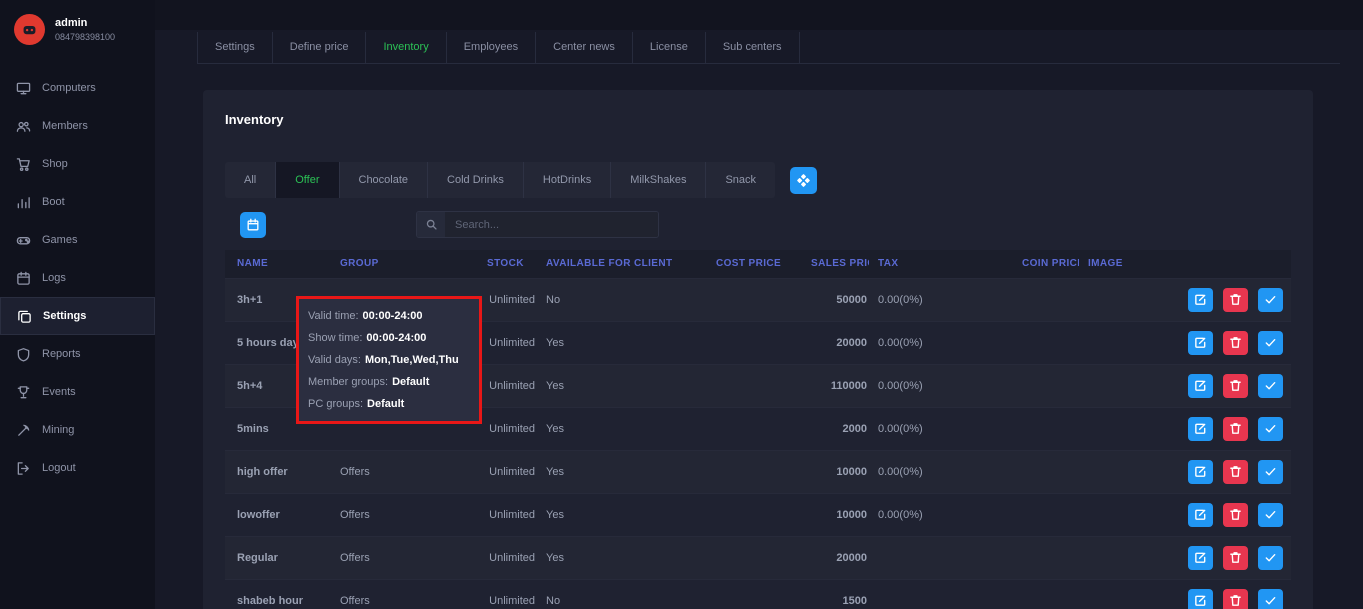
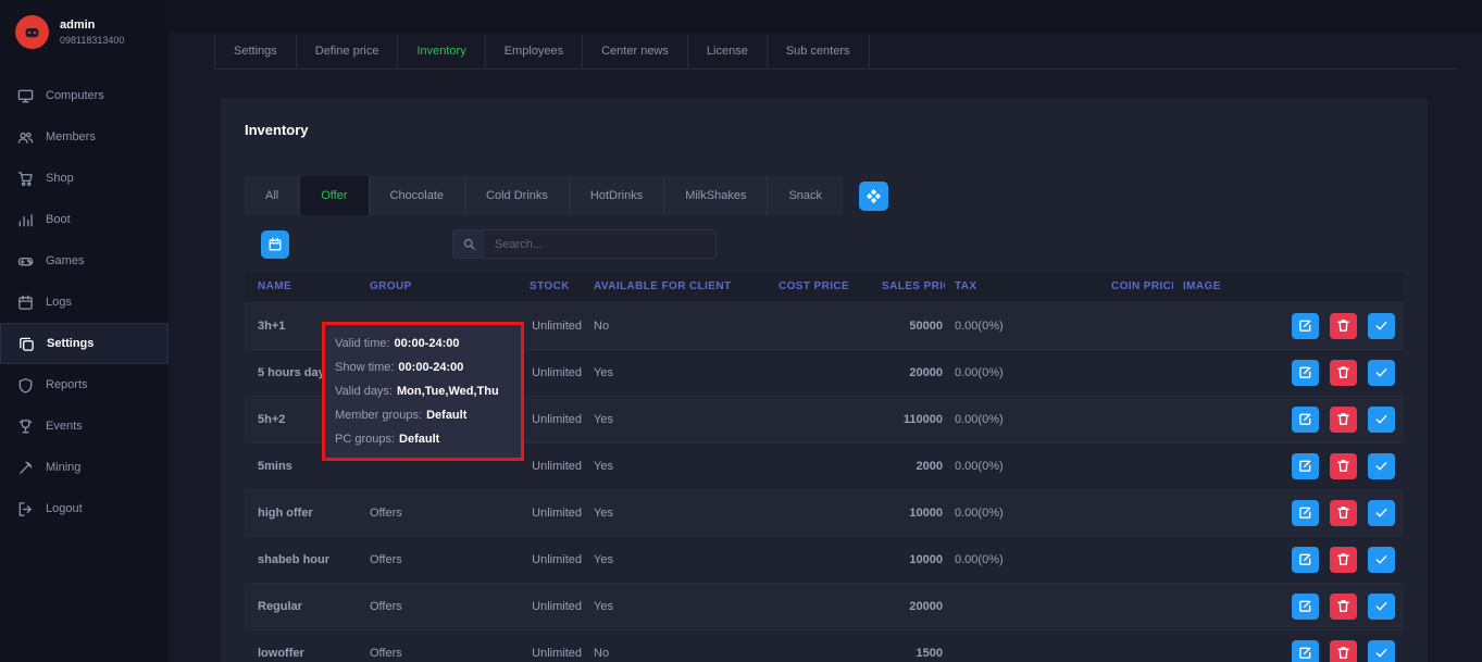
  admin
- 084798398100
+ 098118313400
  Computers
  Members
  Shop
  Boot
  Games
  Logs
  Settings
  Reports
  Events
  Mining
  Logout
  Settings
  Define price
  Inventory
  Employees
  Center news
  License
  Sub centers
  Inventory
  All
  Offer
  Chocolate
  Cold Drinks
  HotDrinks
  MilkShakes
  Snack
  Search...
  NAME	GROUP	STOCK	AVAILABLE FOR CLIENT	COST PRICE	SALES PRI	TAX	COIN PRIC	IMAGE
  3h+1		Unlimited	No		50000	0.00(0%)
  5 hours da		Unlimited	Yes		20000	0.00(0%)
- 5h+4		Unlimited	Yes		110000	0.00(0%)
+ 5h+2		Unlimited	Yes		110000	0.00(0%)
  5mins		Unlimited	Yes		2000	0.00(0%)
  high offer	Offers	Unlimited	Yes		10000	0.00(0%)
- lowoffer	Offers	Unlimited	Yes		10000	0.00(0%)
+ shabeb hour	Offers	Unlimited	Yes		10000	0.00(0%)
  Regular	Offers	Unlimited	Yes		20000
- shabeb hour	Offers	Unlimited	No		1500
+ lowoffer	Offers	Unlimited	No		1500
  Valid time: 00:00-24:00
  Show time: 00:00-24:00
  Valid days: Mon,Tue,Wed,Thu
  Member groups: Default
  PC groups: Default
